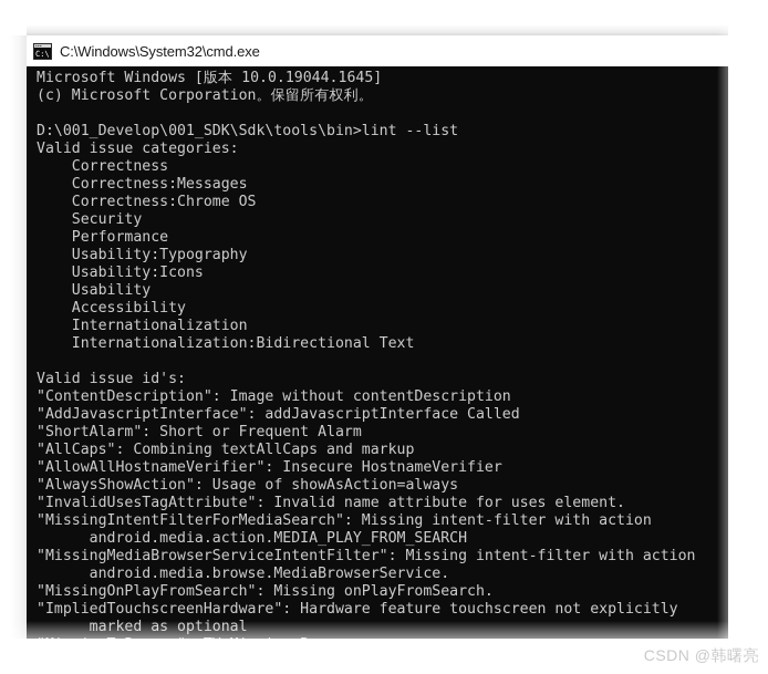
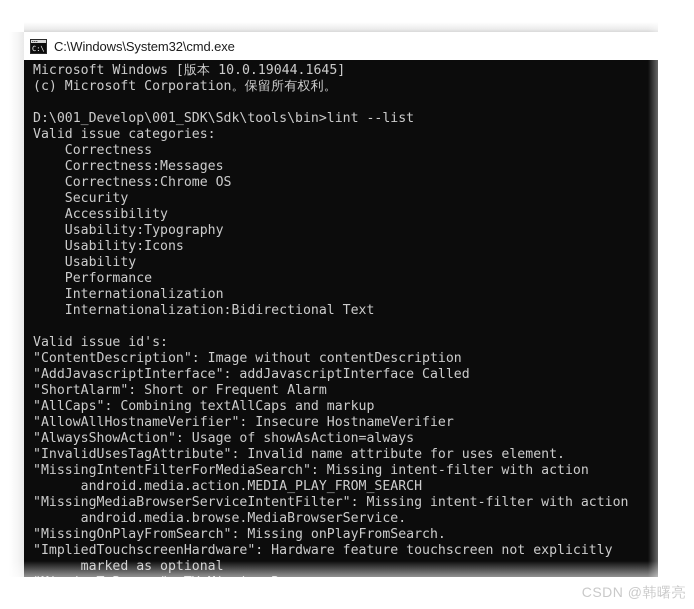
  C:\
  C:\Windows\System32\cmd.exe
  Microsoft Windows [版本 10.0.19044.1645]
  (c) Microsoft Corporation。保留所有权利。
  D:\001_Develop\001_SDK\Sdk\tools\bin>lint --list
  Valid issue categories:
  Correctness
  Correctness:Messages
  Correctness:Chrome OS
  Security
- Performance
+ Accessibility
  Usability:Typography
  Usability:Icons
  Usability
- Accessibility
+ Performance
  Internationalization
  Internationalization:Bidirectional Text
  Valid issue id's:
  "ContentDescription": Image without contentDescription
  "AddJavascriptInterface": addJavascriptInterface Called
  "ShortAlarm": Short or Frequent Alarm
  "AllCaps": Combining textAllCaps and markup
  "AllowAllHostnameVerifier": Insecure HostnameVerifier
  "AlwaysShowAction": Usage of showAsAction=always
  "InvalidUsesTagAttribute": Invalid name attribute for uses element.
  "MissingIntentFilterForMediaSearch": Missing intent-filter with action
  android.media.action.MEDIA_PLAY_FROM_SEARCH
  "MissingMediaBrowserServiceIntentFilter": Missing intent-filter with action
  android.media.browse.MediaBrowserService.
  "MissingOnPlayFromSearch": Missing onPlayFromSearch.
  "ImpliedTouchscreenHardware": Hardware feature touchscreen not explicitly
  CSDN @韩曙亮
